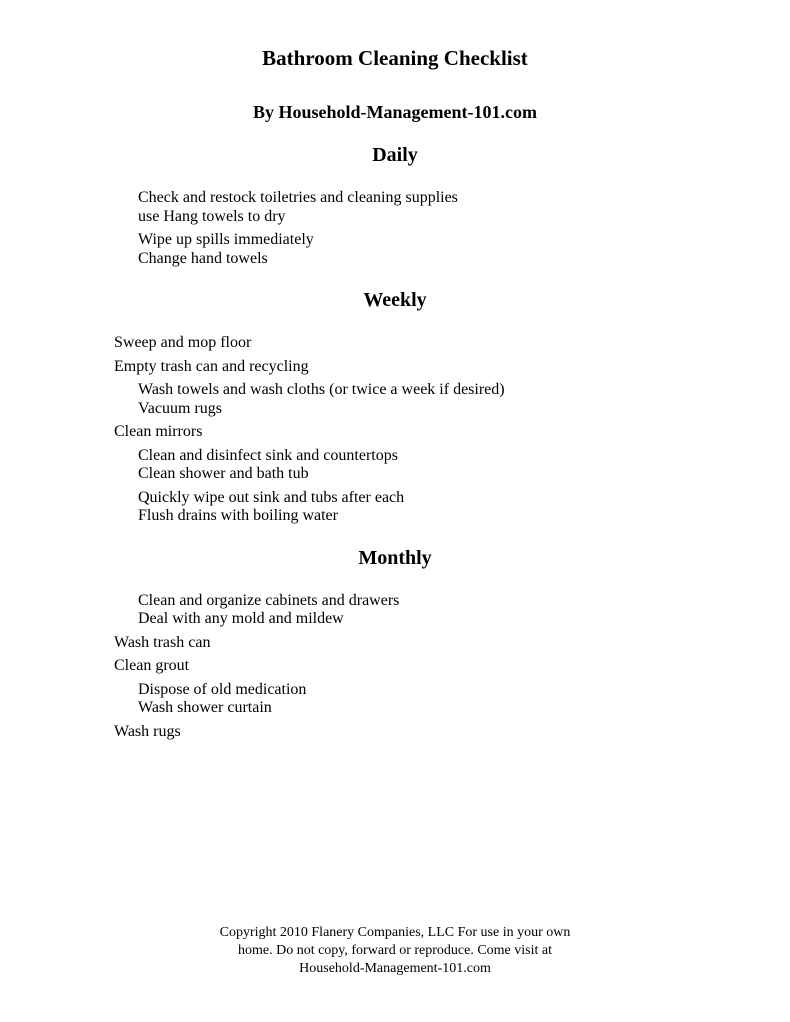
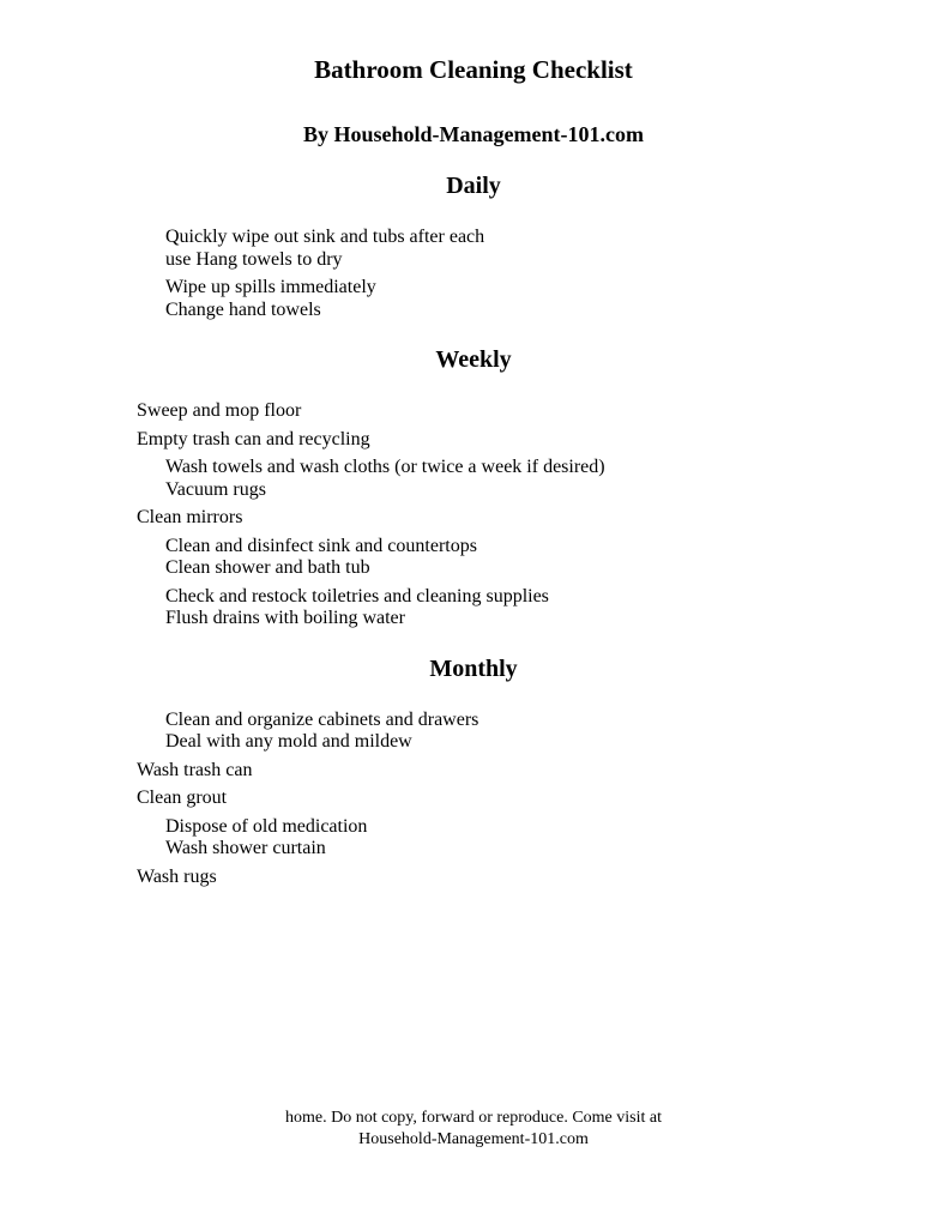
  Bathroom Cleaning Checklist
  By Household-Management-101.com
  Daily
- Check and restock toiletries and cleaning supplies
+ Quickly wipe out sink and tubs after each
  use Hang towels to dry
  Wipe up spills immediately
  Change hand towels
  Weekly
  Sweep and mop floor
  Empty trash can and recycling
  Wash towels and wash cloths (or twice a week if desired)
  Vacuum rugs
  Clean mirrors
  Clean and disinfect sink and countertops
  Clean shower and bath tub
- Quickly wipe out sink and tubs after each
+ Check and restock toiletries and cleaning supplies
  Flush drains with boiling water
  Monthly
  Clean and organize cabinets and drawers
  Deal with any mold and mildew
  Wash trash can
  Clean grout
  Dispose of old medication
  Wash shower curtain
  Wash rugs
- Copyright 2010 Flanery Companies, LLC For use in your own
  home. Do not copy, forward or reproduce. Come visit at
  Household-Management-101.com
